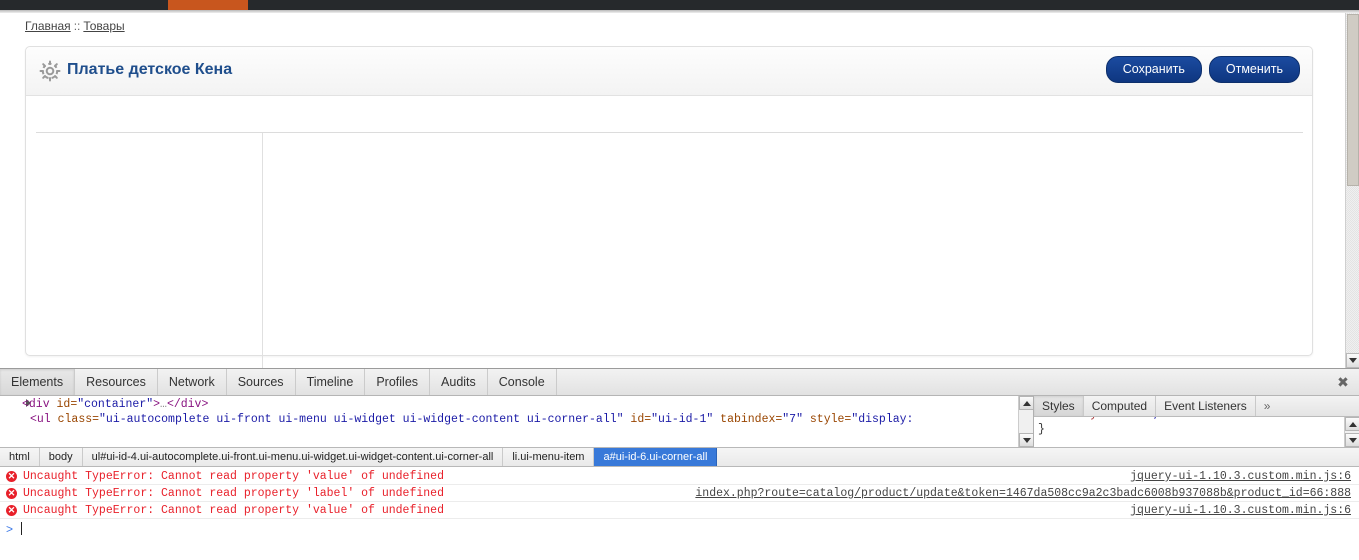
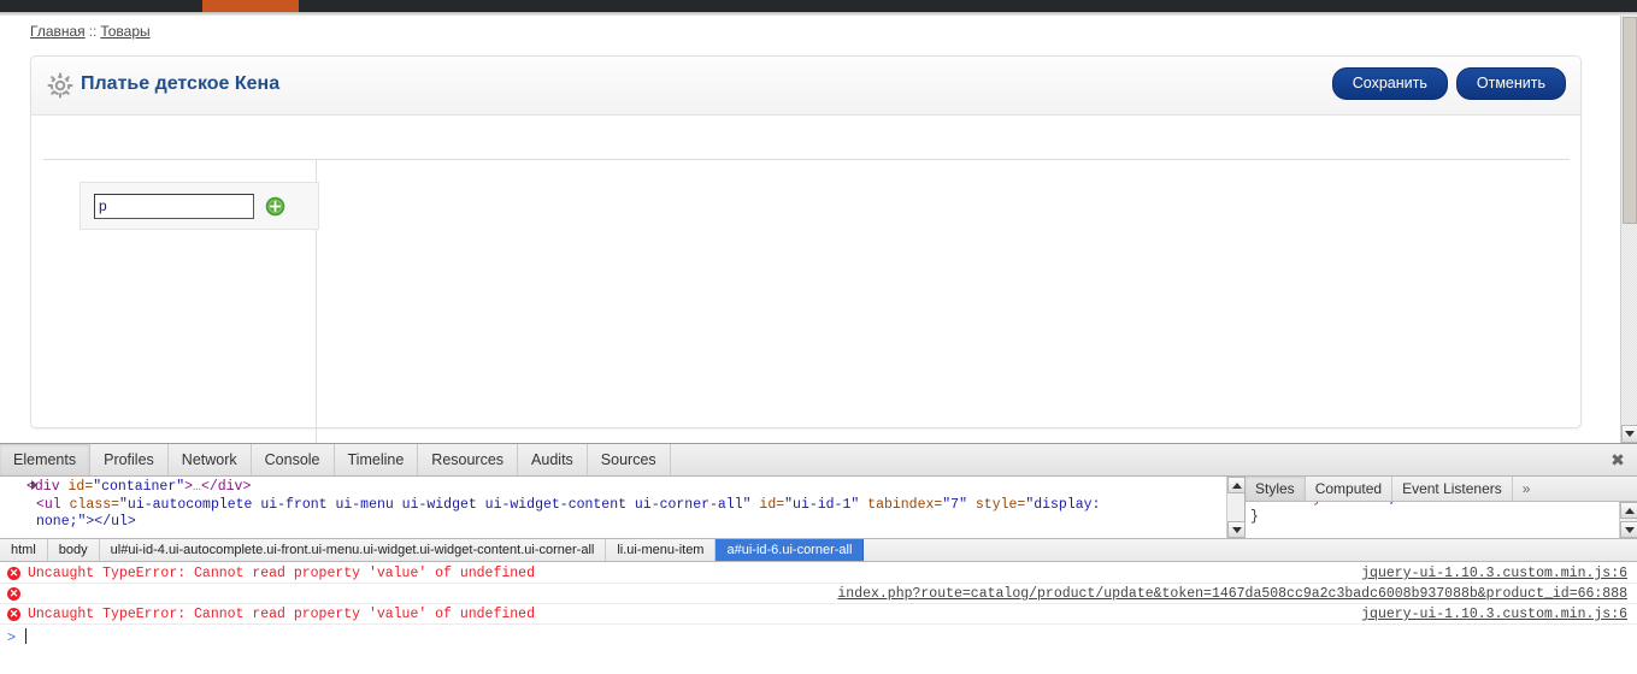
  Главная :: Товары
  Платье детское Кена
  Сохранить
  Отменить
+ р
  Elements
- Resources
+ Profiles
  Network
- Sources
+ Console
  Timeline
- Profiles
+ Resources
  Audits
- Console
+ Sources
  ✖
  <div id="container">…</div>
  <ul class="ui-autocomplete ui-front ui-menu ui-widget ui-widget-content ui-corner-all" id="ui-id-1" tabindex="7" style="display:
+ none;"></ul>
  Styles
  Computed
  Event Listeners
  »
  }
  html
  body
  ul#ui-id-4.ui-autocomplete.ui-front.ui-menu.ui-widget.ui-widget-content.ui-corner-all
  li.ui-menu-item
  a#ui-id-6.ui-corner-all
  ✕
  Uncaught TypeError: Cannot read property 'value' of undefined
  jquery-ui-1.10.3.custom.min.js:6
  ✕
- Uncaught TypeError: Cannot read property 'label' of undefined
  index.php?route=catalog/product/update&token=1467da508cc9a2c3badc6008b937088b&product_id=66:888
  ✕
  Uncaught TypeError: Cannot read property 'value' of undefined
  jquery-ui-1.10.3.custom.min.js:6
  >
